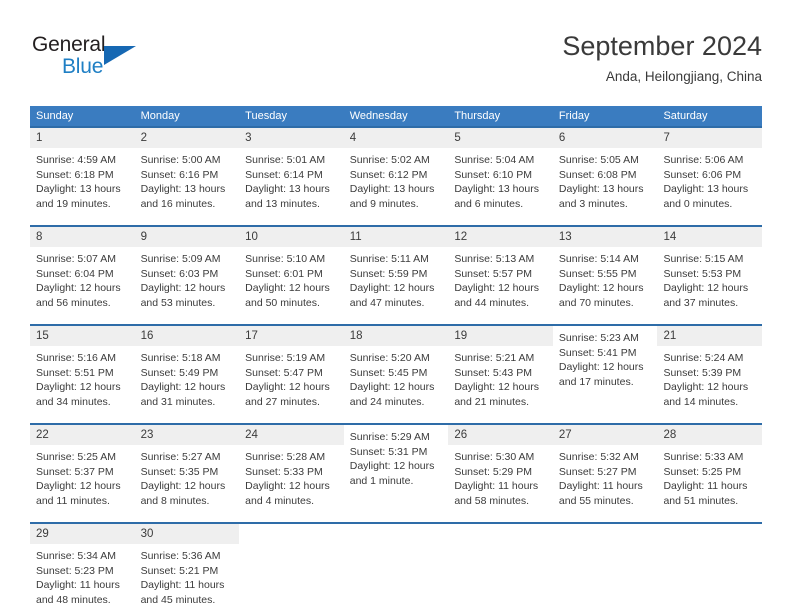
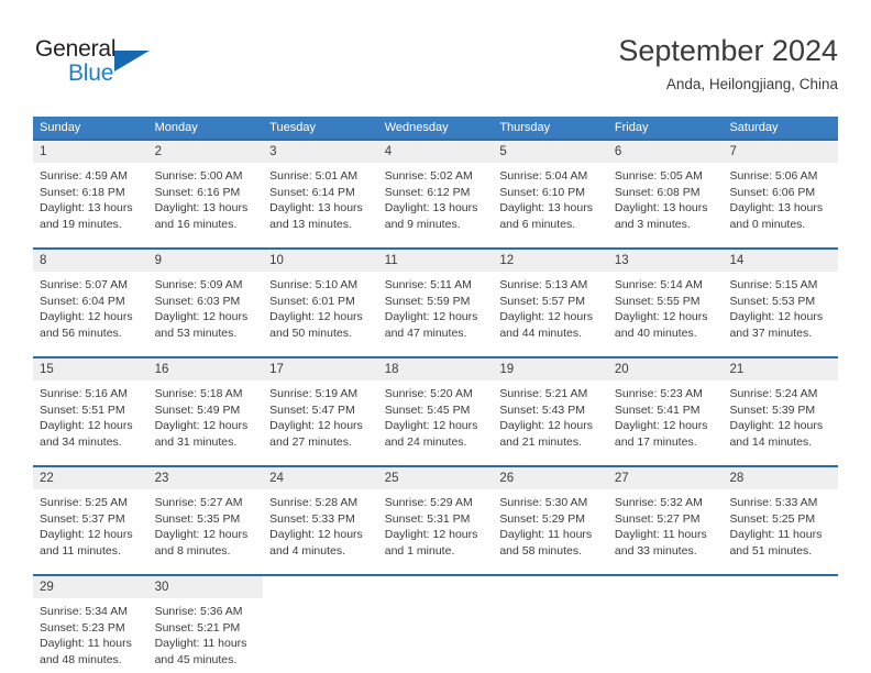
  General
  Blue
  September 2024
  Anda, Heilongjiang, China
  Sunday
  Monday
  Tuesday
  Wednesday
  Thursday
  Friday
  Saturday
  1
  Sunrise: 4:59 AM
  Sunset: 6:18 PM
  Daylight: 13 hours
  and 19 minutes.
  2
  Sunrise: 5:00 AM
  Sunset: 6:16 PM
  Daylight: 13 hours
  and 16 minutes.
  3
  Sunrise: 5:01 AM
  Sunset: 6:14 PM
  Daylight: 13 hours
  and 13 minutes.
  4
  Sunrise: 5:02 AM
  Sunset: 6:12 PM
  Daylight: 13 hours
  and 9 minutes.
  5
  Sunrise: 5:04 AM
  Sunset: 6:10 PM
  Daylight: 13 hours
  and 6 minutes.
  6
  Sunrise: 5:05 AM
  Sunset: 6:08 PM
  Daylight: 13 hours
  and 3 minutes.
  7
  Sunrise: 5:06 AM
  Sunset: 6:06 PM
  Daylight: 13 hours
  and 0 minutes.
  8
  Sunrise: 5:07 AM
  Sunset: 6:04 PM
  Daylight: 12 hours
  and 56 minutes.
  9
  Sunrise: 5:09 AM
  Sunset: 6:03 PM
  Daylight: 12 hours
  and 53 minutes.
  10
  Sunrise: 5:10 AM
  Sunset: 6:01 PM
  Daylight: 12 hours
  and 50 minutes.
  11
  Sunrise: 5:11 AM
  Sunset: 5:59 PM
  Daylight: 12 hours
  and 47 minutes.
  12
  Sunrise: 5:13 AM
  Sunset: 5:57 PM
  Daylight: 12 hours
  and 44 minutes.
  13
  Sunrise: 5:14 AM
  Sunset: 5:55 PM
  Daylight: 12 hours
- and 70 minutes.
+ and 40 minutes.
  14
  Sunrise: 5:15 AM
  Sunset: 5:53 PM
  Daylight: 12 hours
  and 37 minutes.
  15
  Sunrise: 5:16 AM
  Sunset: 5:51 PM
  Daylight: 12 hours
  and 34 minutes.
  16
  Sunrise: 5:18 AM
  Sunset: 5:49 PM
  Daylight: 12 hours
  and 31 minutes.
  17
  Sunrise: 5:19 AM
  Sunset: 5:47 PM
  Daylight: 12 hours
  and 27 minutes.
  18
  Sunrise: 5:20 AM
  Sunset: 5:45 PM
  Daylight: 12 hours
  and 24 minutes.
  19
  Sunrise: 5:21 AM
  Sunset: 5:43 PM
  Daylight: 12 hours
  and 21 minutes.
+ 20
  Sunrise: 5:23 AM
  Sunset: 5:41 PM
  Daylight: 12 hours
  and 17 minutes.
  21
  Sunrise: 5:24 AM
  Sunset: 5:39 PM
  Daylight: 12 hours
  and 14 minutes.
  22
  Sunrise: 5:25 AM
  Sunset: 5:37 PM
  Daylight: 12 hours
  and 11 minutes.
  23
  Sunrise: 5:27 AM
  Sunset: 5:35 PM
  Daylight: 12 hours
  and 8 minutes.
  24
  Sunrise: 5:28 AM
  Sunset: 5:33 PM
  Daylight: 12 hours
  and 4 minutes.
+ 25
  Sunrise: 5:29 AM
  Sunset: 5:31 PM
  Daylight: 12 hours
  and 1 minute.
  26
  Sunrise: 5:30 AM
  Sunset: 5:29 PM
  Daylight: 11 hours
  and 58 minutes.
  27
  Sunrise: 5:32 AM
  Sunset: 5:27 PM
  Daylight: 11 hours
- and 55 minutes.
+ and 33 minutes.
  28
  Sunrise: 5:33 AM
  Sunset: 5:25 PM
  Daylight: 11 hours
  and 51 minutes.
  29
  Sunrise: 5:34 AM
  Sunset: 5:23 PM
  Daylight: 11 hours
  and 48 minutes.
  30
  Sunrise: 5:36 AM
  Sunset: 5:21 PM
  Daylight: 11 hours
  and 45 minutes.
